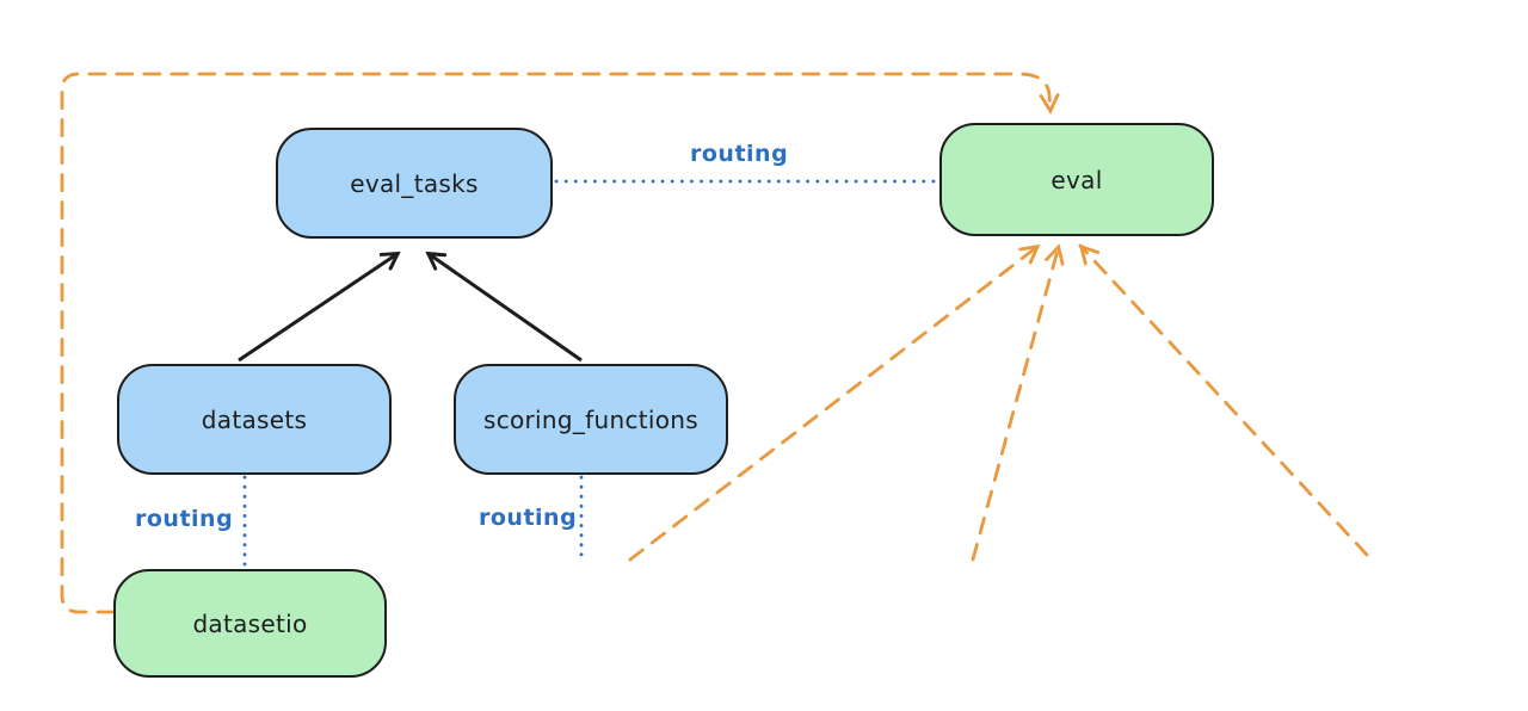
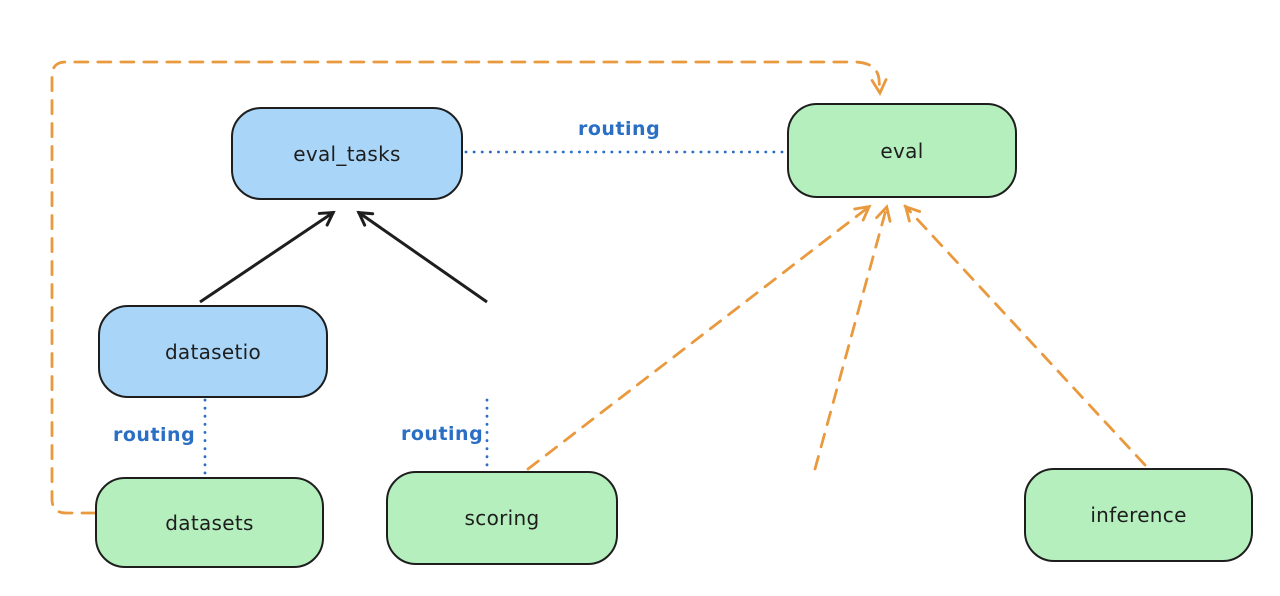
  eval_tasks
  eval
- datasets
+ datasetio
- scoring_functions
- datasetio
+ datasets
+ scoring
+ inference
  routing
  routing
  routing
